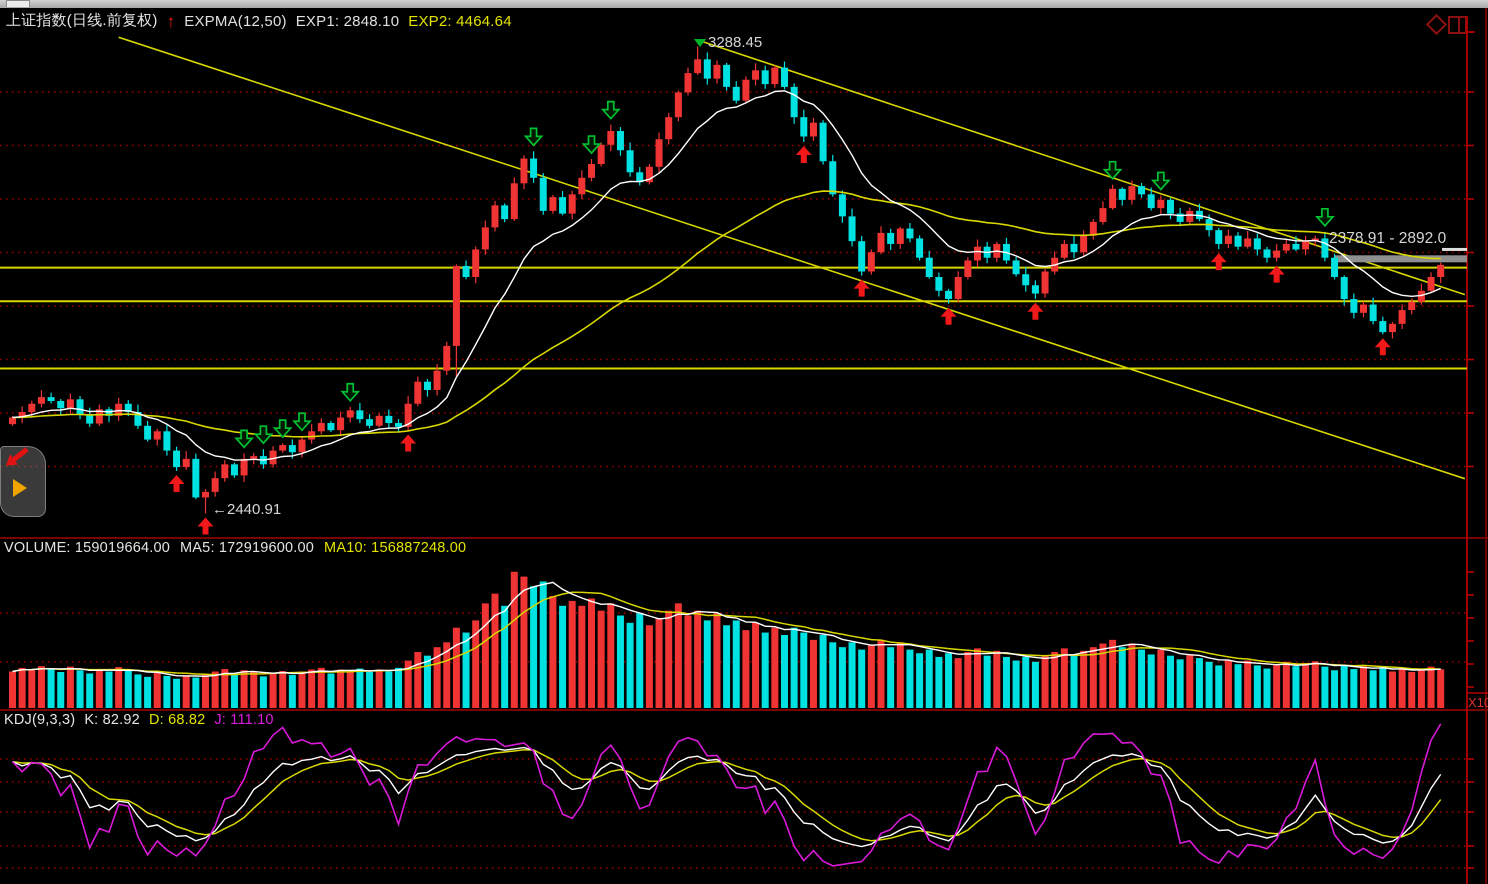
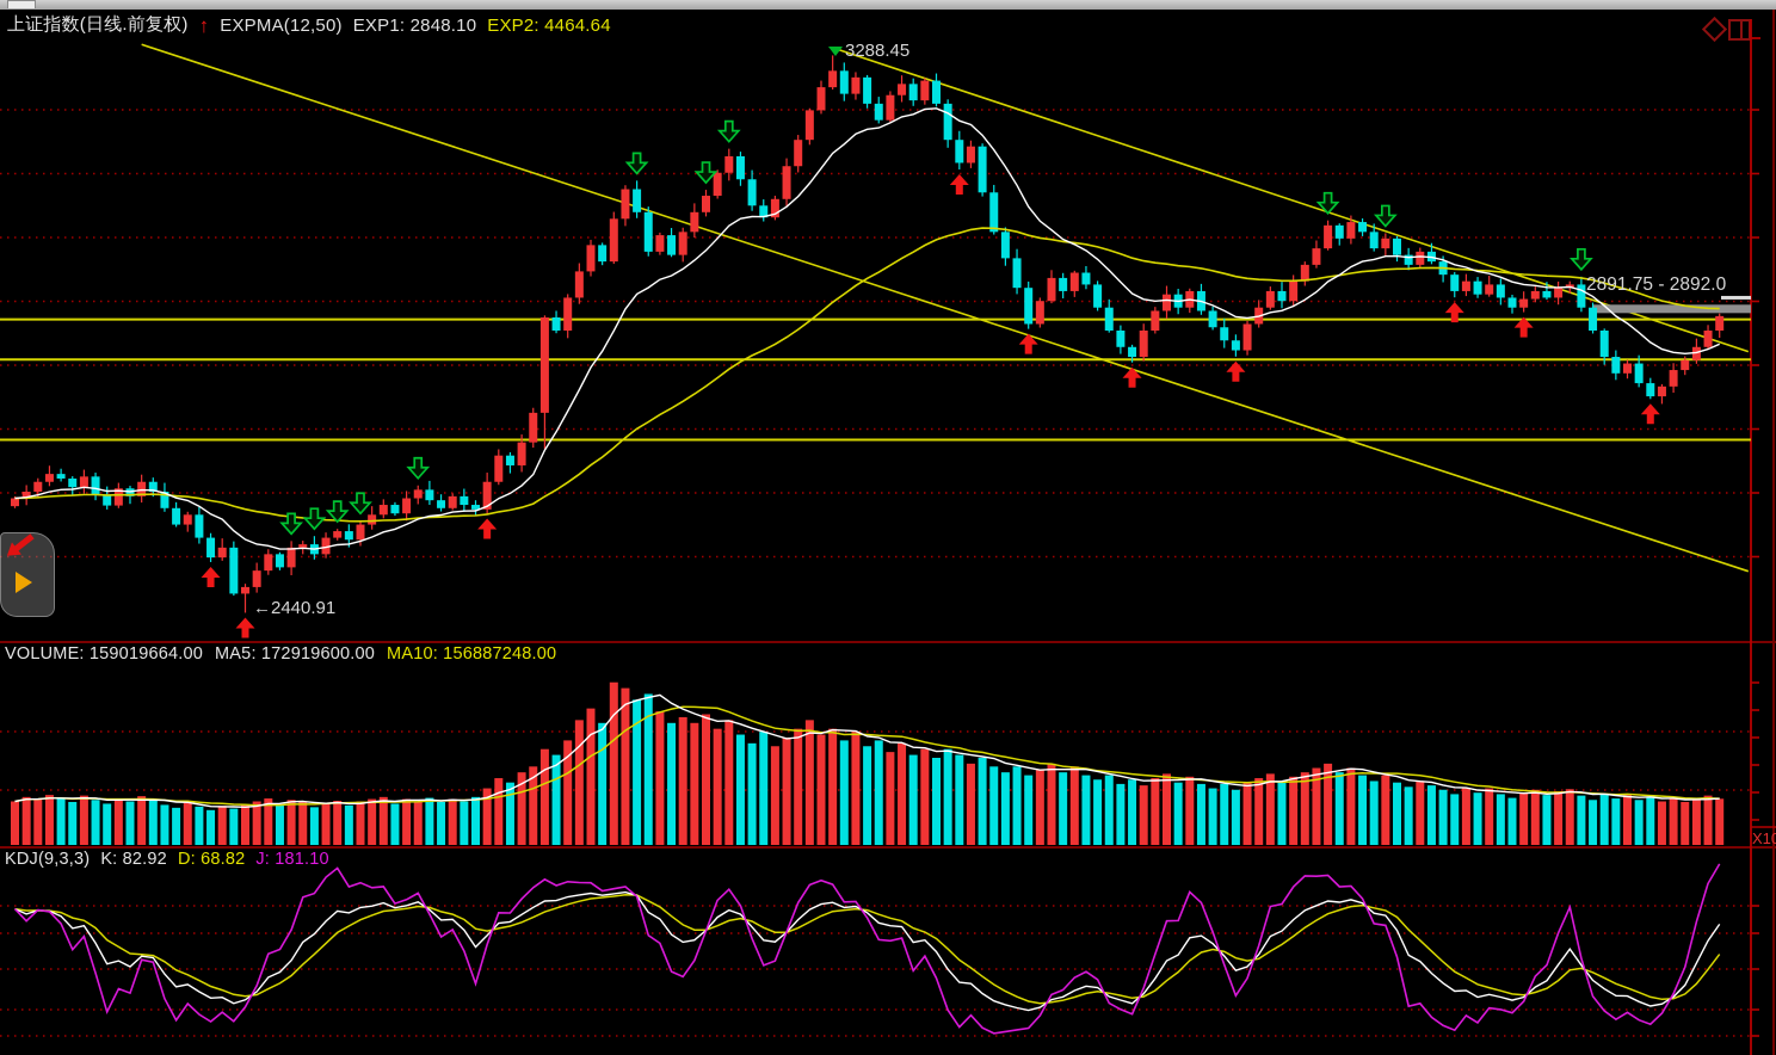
  上证指数(日线.前复权)
  ↑
  EXPMA(12,50)
  EXP1: 2848.10
  EXP2: 4464.64
  VOLUME: 159019664.00
  MA5: 172919600.00
  MA10: 156887248.00
  KDJ(9,3,3)
  K: 82.92
  D: 68.82
- J: 111.10
+ J: 181.10
  3288.45
  ←2440.91
- 2378.91 - 2892.0
+ 2891.75 - 2892.0
